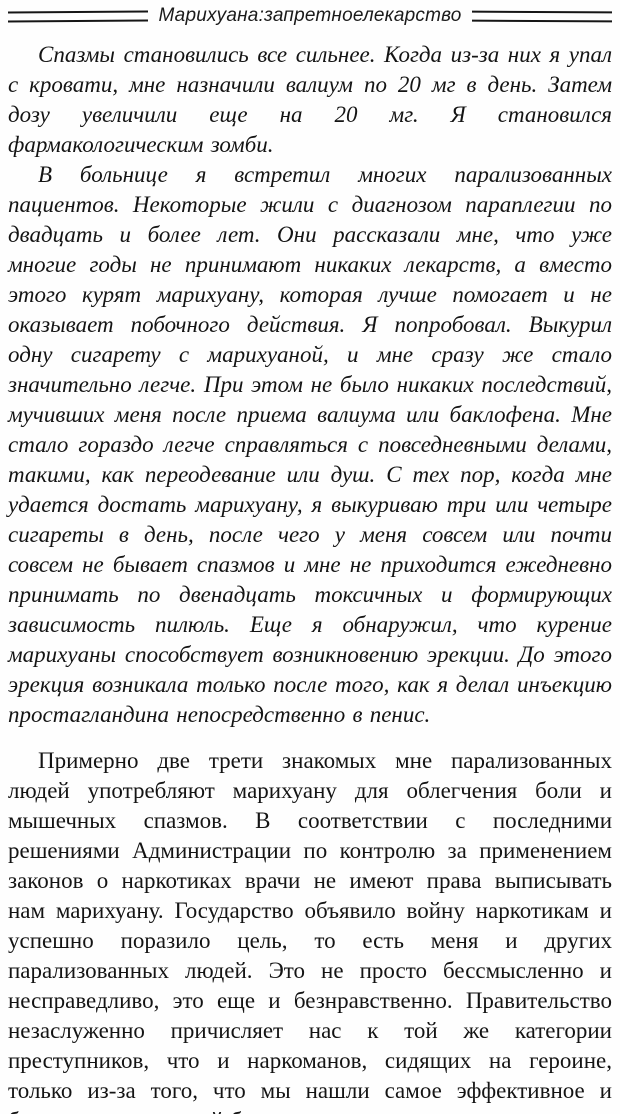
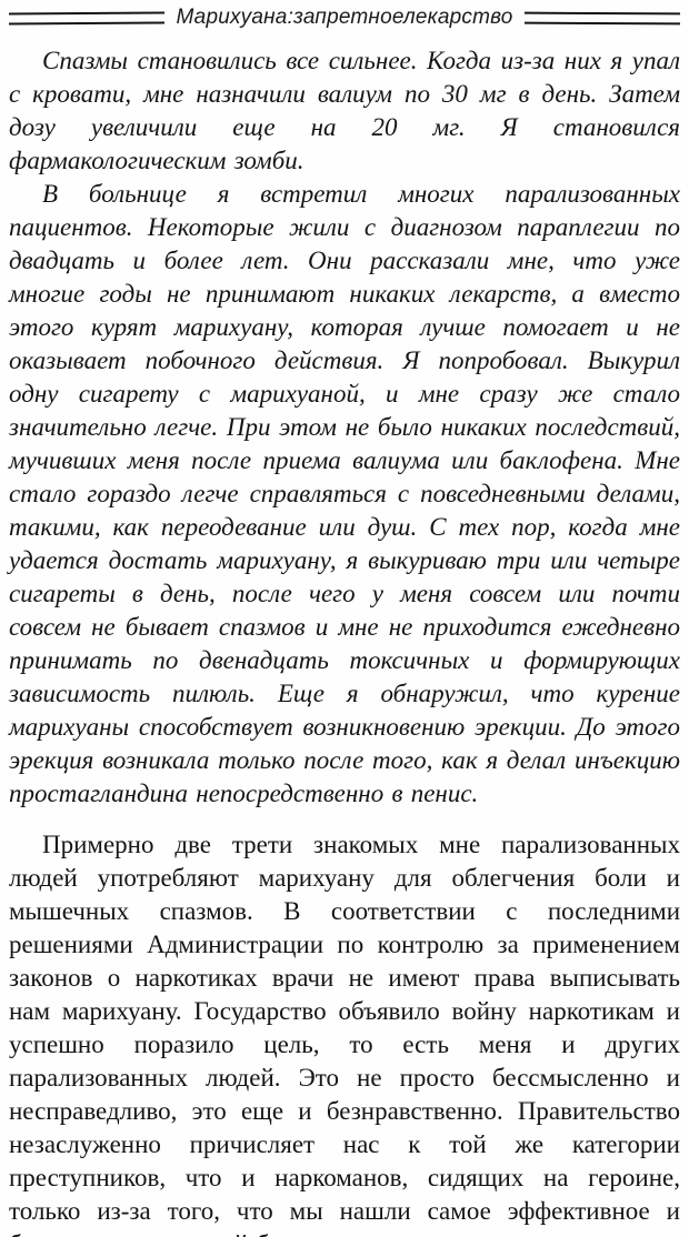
  Марихуана:запретноелекарство
- Спазмы становились все сильнее. Когда из-за них я упал с кровати, мне назначили валиум по 20 мг в день. Затем дозу увеличили еще на 20 мг. Я становился фармакологическим зомби.
+ Спазмы становились все сильнее. Когда из-за них я упал с кровати, мне назначили валиум по 30 мг в день. Затем дозу увеличили еще на 20 мг. Я становился фармакологическим зомби.
  В больнице я встретил многих парализованных пациентов. Некоторые жили с диагнозом параплегии по двадцать и более лет. Они рассказали мне, что уже многие годы не принимают никаких лекарств, а вместо этого курят марихуану, которая лучше помогает и не оказывает побочного действия. Я попробовал. Выкурил одну сигарету с марихуаной, и мне сразу же стало значительно легче. При этом не было никаких последствий, мучивших меня после приема валиума или баклофена. Мне стало гораздо легче справляться с повседневными делами, такими, как переодевание или душ. С тех пор, когда мне удается достать марихуану, я выкуриваю три или четыре сигареты в день, после чего у меня совсем или почти совсем не бывает спазмов и мне не приходится ежедневно принимать по двенадцать токсичных и формирующих зависимость пилюль. Еще я обнаружил, что курение марихуаны способствует возникновению эрекции. До этого эрекция возникала только после того, как я делал инъекцию простагландина непосредственно в пенис.
  Примерно две трети знакомых мне парализованных людей употребляют марихуану для облегчения боли и мышечных спазмов. В соответствии с последними решениями Администрации по контролю за применением законов о наркотиках врачи не имеют права выписывать нам марихуану. Государство объявило войну наркотикам и успешно поразило цель, то есть меня и других парализованных людей. Это не просто бессмысленно и несправедливо, это еще и безнравственно. Правительство незаслуженно причисляет нас к той же категории преступников, что и наркоманов, сидящих на героине, только из-за того, что мы нашли самое эффективное и
